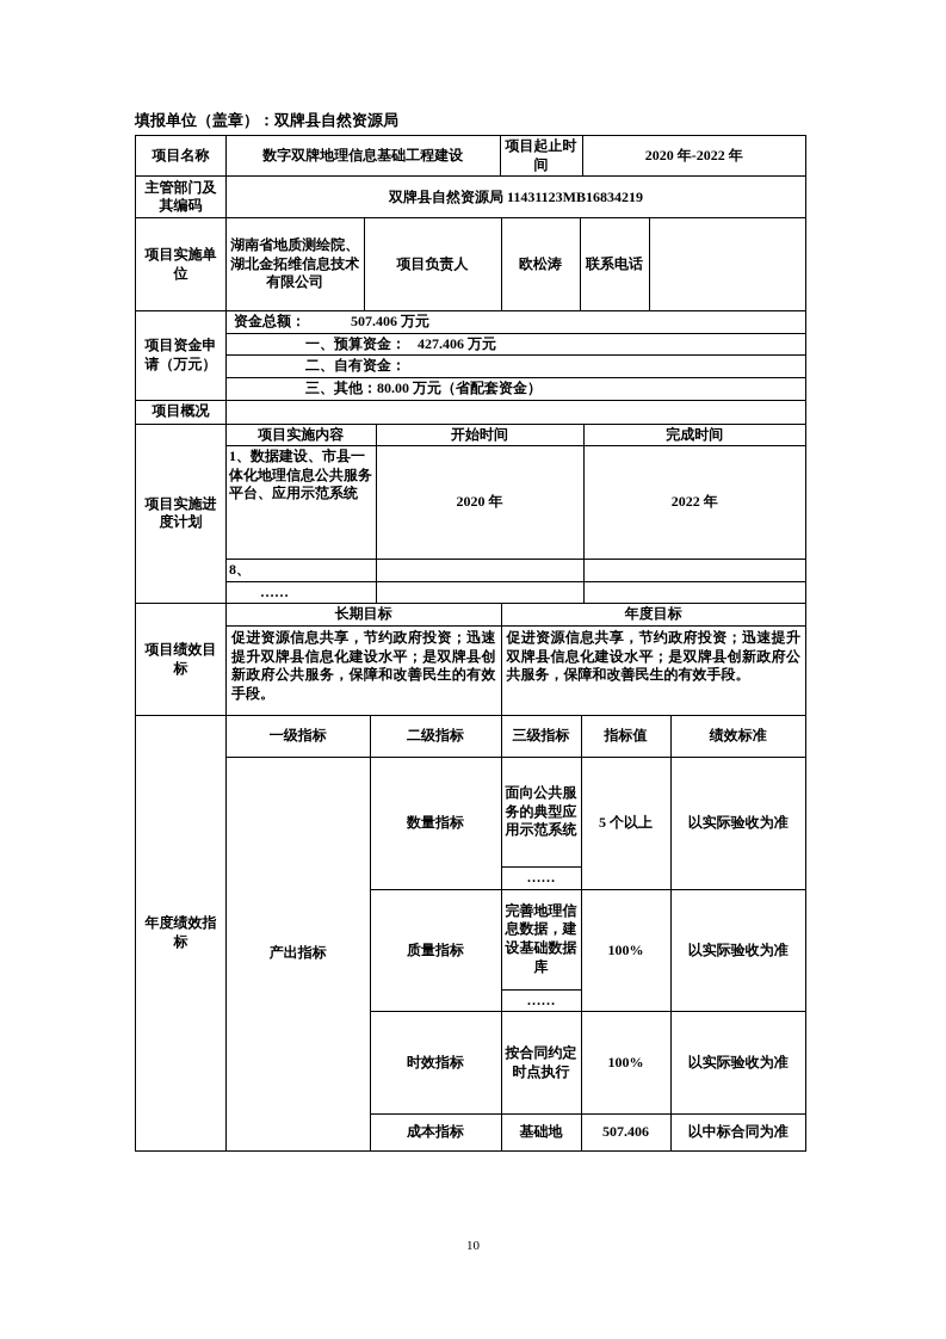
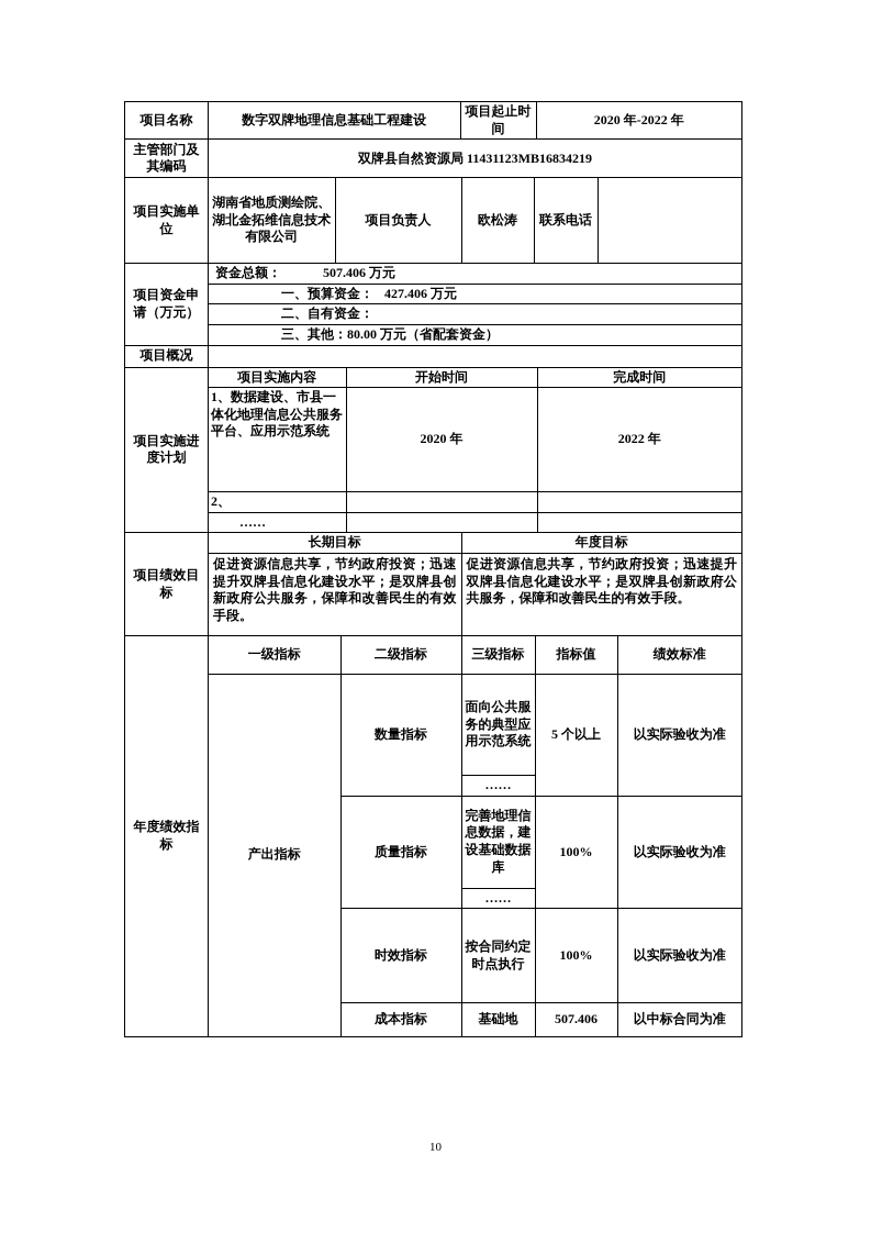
- 填报单位（盖章）：双牌县自然资源局
  项目名称
  数字双牌地理信息基础工程建设	项目起止时间	2020 年-2022 年
  主管部门及其编码	双牌县自然资源局 11431123MB16834219
  项目实施单位
  湖南省地质测绘院、湖北金拓维信息技术有限公司	项目负责人	欧松涛	联系电话
  项目资金申请（万元）
  资金总额： 507.406 万元
  一、预算资金： 427.406 万元
  二、自有资金：
  三、其他：80.00 万元（省配套资金）
  项目概况
  项目实施进度计划
  项目实施内容	开始时间	完成时间
  1、数据建设、市县一体化地理信息公共服务平台、应用示范系统	2020 年	2022 年
- 8、
+ 2、
  ……
  项目绩效目标
  长期目标	年度目标
  促进资源信息共享，节约政府投资；迅速提升双牌县信息化建设水平；是双牌县创新政府公共服务，保障和改善民生的有效手段。	促进资源信息共享，节约政府投资；迅速提升双牌县信息化建设水平；是双牌县创新政府公共服务，保障和改善民生的有效手段。
  年度绩效指标
  一级指标	二级指标	三级指标	指标值	绩效标准
  产出指标	数量指标	面向公共服务的典型应用示范系统	5 个以上	以实际验收为准
  ……
  质量指标	完善地理信息数据，建设基础数据库	100%	以实际验收为准
  ……
  时效指标	按合同约定时点执行	100%	以实际验收为准
  成本指标	基础地	507.406	以中标合同为准
  10
